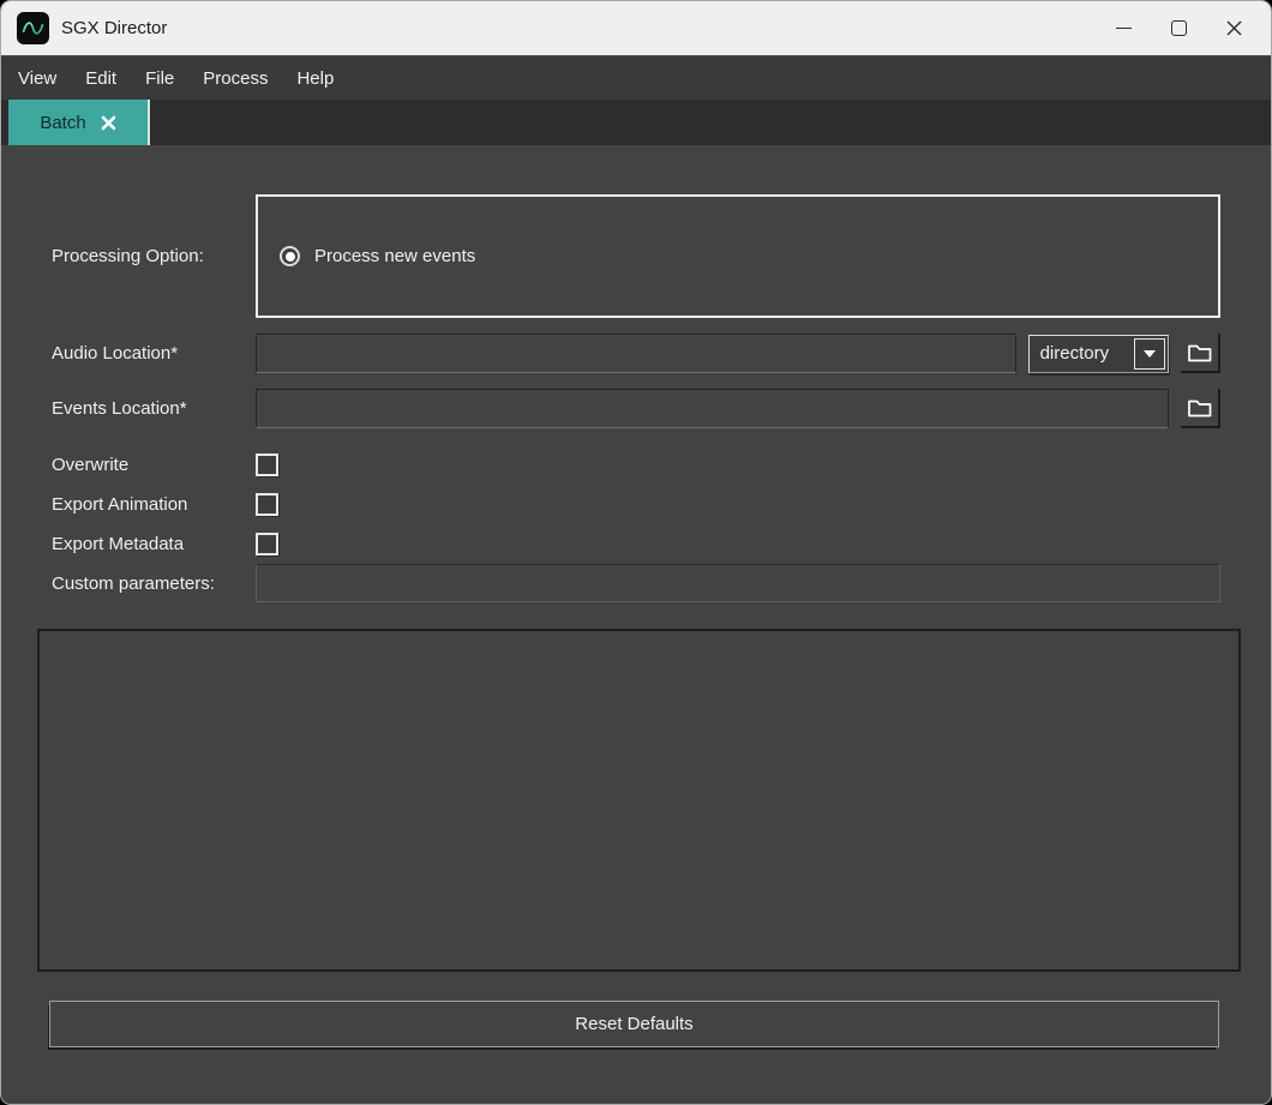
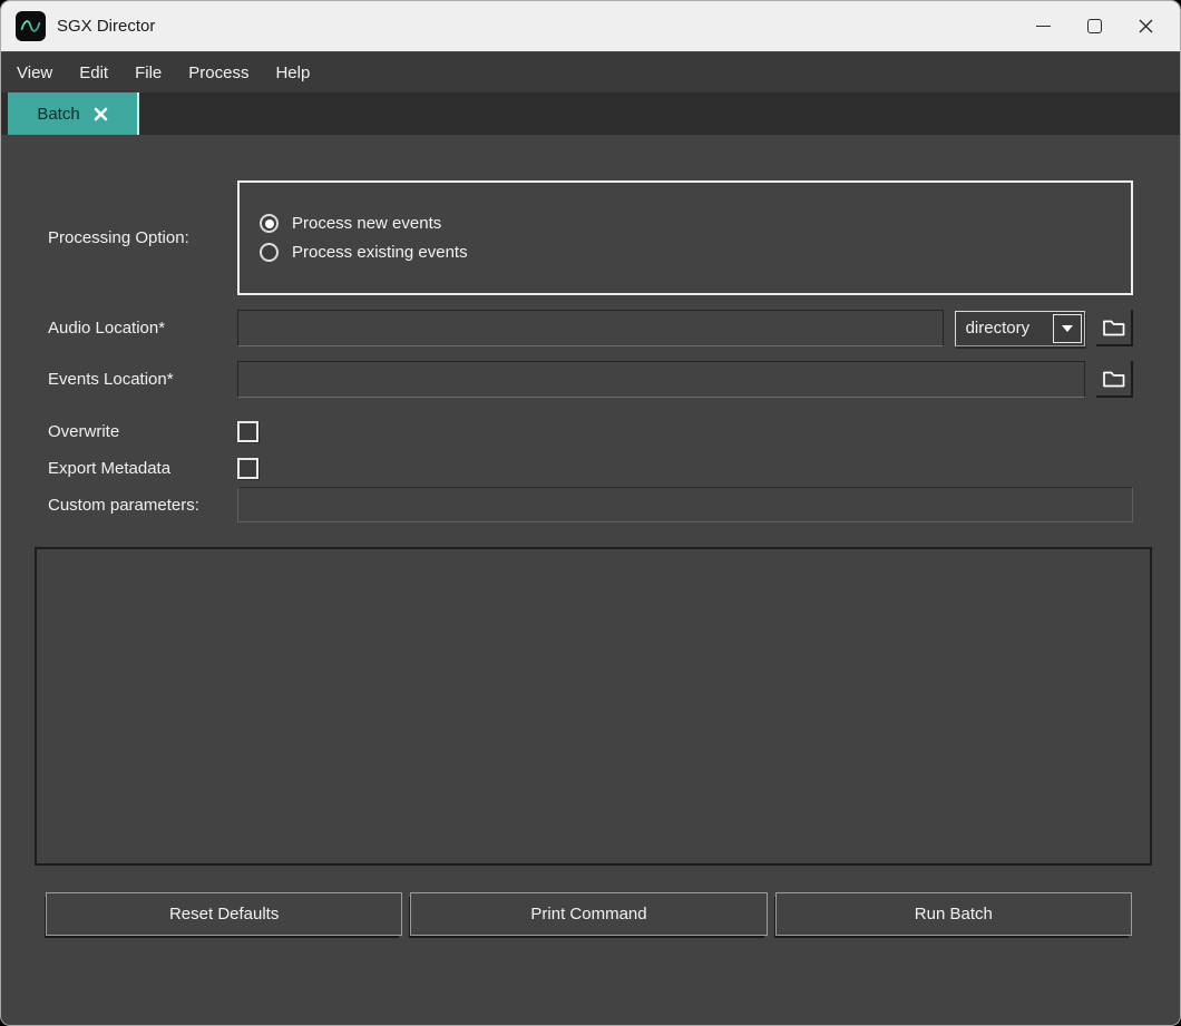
  SGX Director
  View
  Edit
  File
  Process
  Help
  Batch
  Processing Option:
  Process new events
+ Process existing events
  Audio Location*
  directory
  Events Location*
  Overwrite
- Export Animation
  Export Metadata
  Custom parameters:
  Reset Defaults
+ Print Command
+ Run Batch
